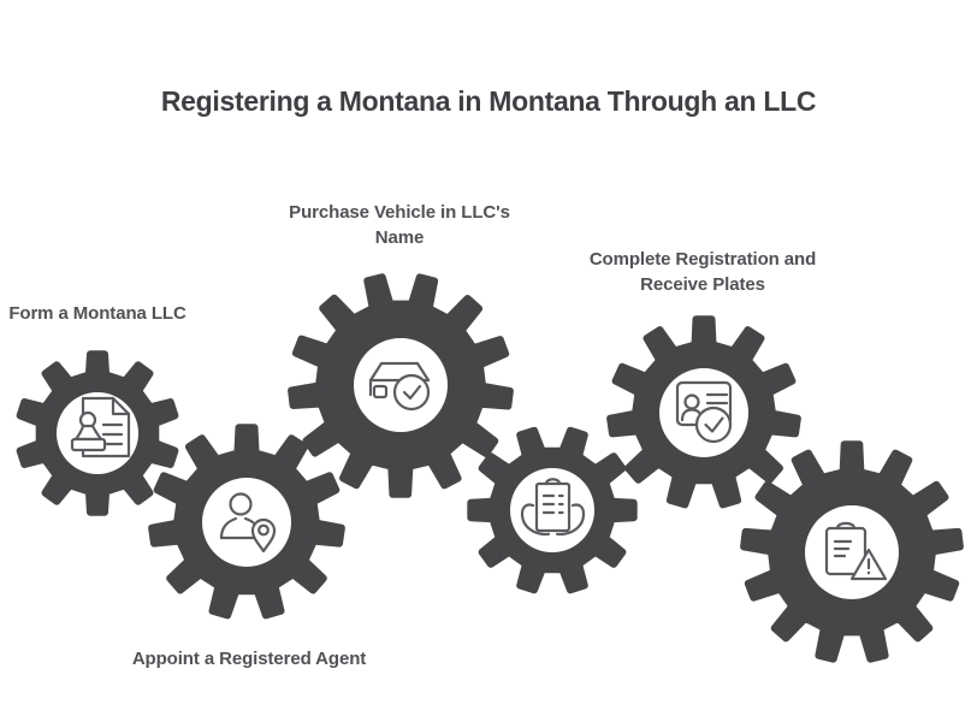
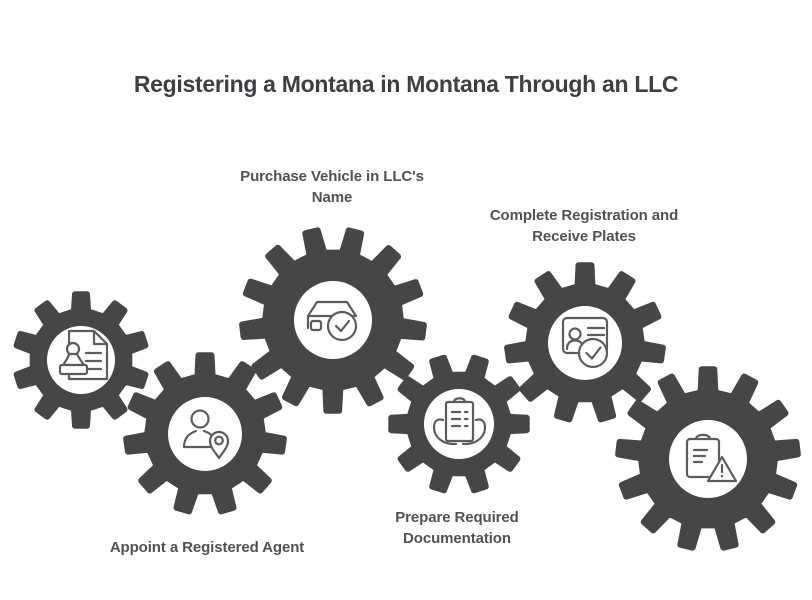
  Registering a Montana in Montana Through an LLC
- Form a Montana LLC
  Appoint a Registered Agent
  Purchase Vehicle in LLC's
  Name
+ Prepare Required
+ Documentation
  Complete Registration and
  Receive Plates
